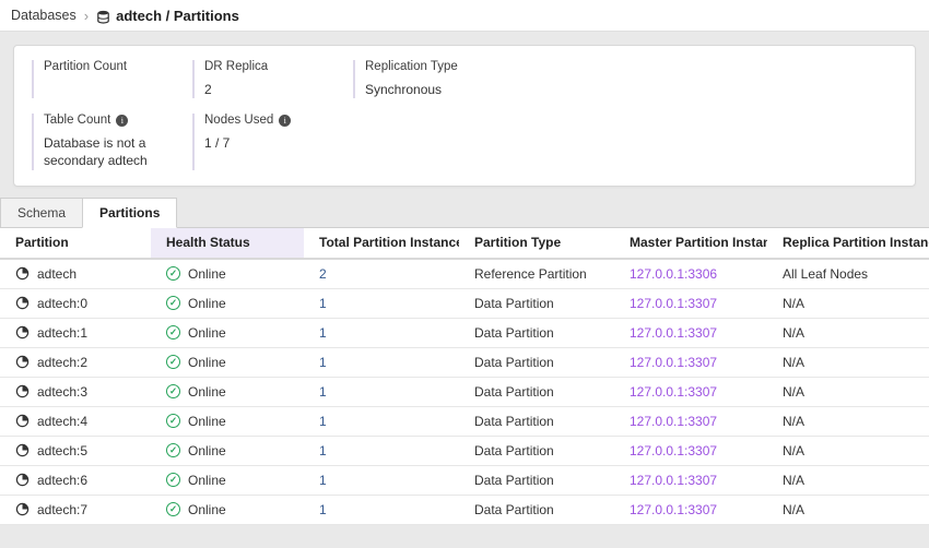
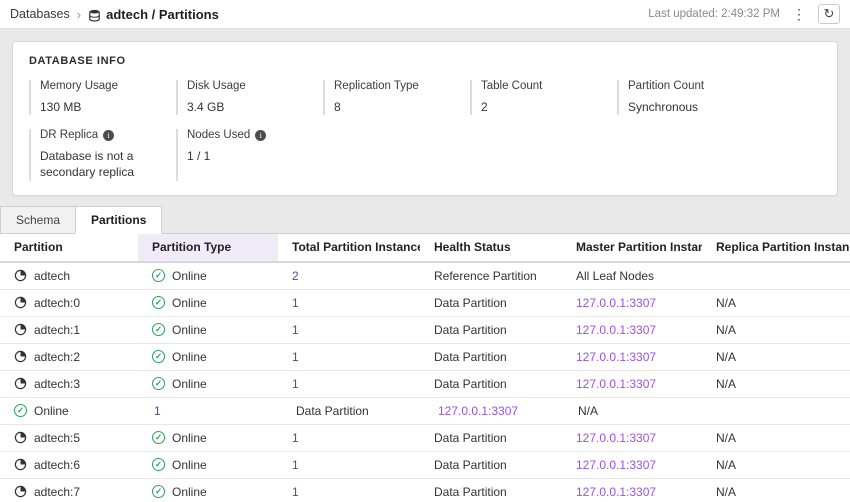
  Databases
  ›
  adtech / Partitions
+ Last updated: 2:49:32 PM
+ ⋮
+ ↻
+ DATABASE INFO
+ Memory Usage
+ 130 MB
+ Disk Usage
+ 3.4 GB
- Partition Count
+ Replication Type
+ 8
- DR Replica
+ Table Count
  2
- Replication Type
+ Partition Count
  Synchronous
- Table Count
+ DR Replica
  i
- Database is not a secondary adtech
+ Database is not a secondary replica
  Nodes Used
  i
- 1 / 7
+ 1 / 1
  Schema
  Partitions
  Partition
- Health Status
+ Partition Type
  Total Partition Instanc
- Partition Type
+ Health Status
  Master Partition Instan
  Replica Partition Instan
  adtech
  ✓
  Online
  2
  Reference Partition
- 127.0.0.1:3306
  All Leaf Nodes
  adtech:0
  ✓
  Online
  1
  Data Partition
  127.0.0.1:3307
  N/A
  adtech:1
  ✓
  Online
  1
  Data Partition
  127.0.0.1:3307
  N/A
  adtech:2
  ✓
  Online
  1
  Data Partition
  127.0.0.1:3307
  N/A
  adtech:3
  ✓
  Online
  1
  Data Partition
  127.0.0.1:3307
  N/A
- adtech:4
  ✓
  Online
  1
  Data Partition
  127.0.0.1:3307
  N/A
  adtech:5
  ✓
  Online
  1
  Data Partition
  127.0.0.1:3307
  N/A
  adtech:6
  ✓
  Online
  1
  Data Partition
  127.0.0.1:3307
  N/A
  adtech:7
  ✓
  Online
  1
  Data Partition
  127.0.0.1:3307
  N/A
